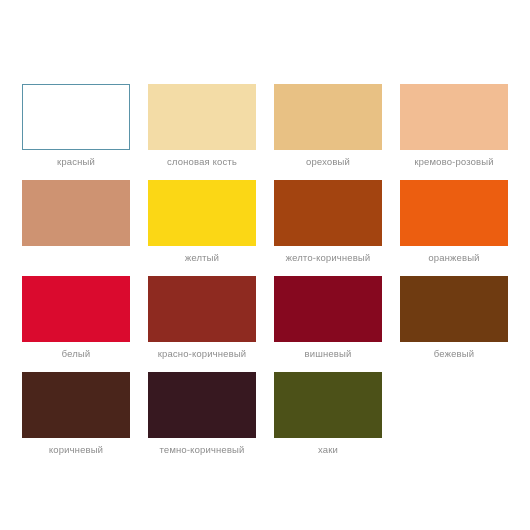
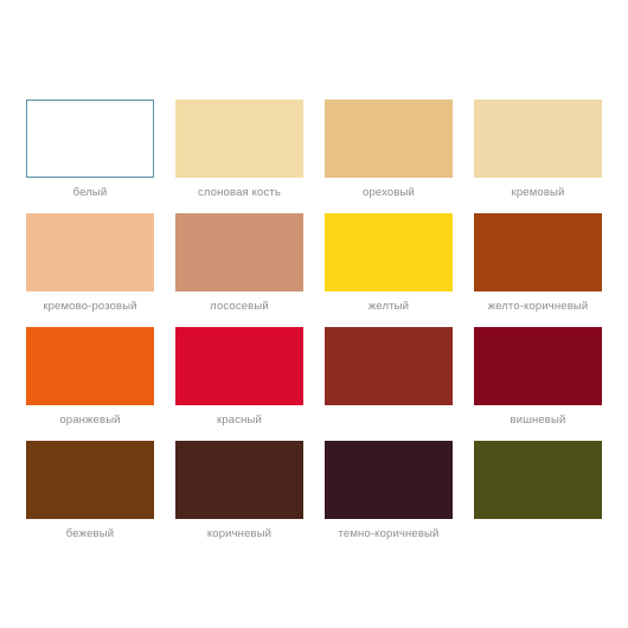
- красный
+ белый
  слоновая кость
  ореховый
+ кремовый
  кремово-розовый
+ лососевый
  желтый
  желто-коричневый
  оранжевый
- белый
+ красный
- красно-коричневый
  вишневый
  бежевый
  коричневый
  темно-коричневый
- хаки
